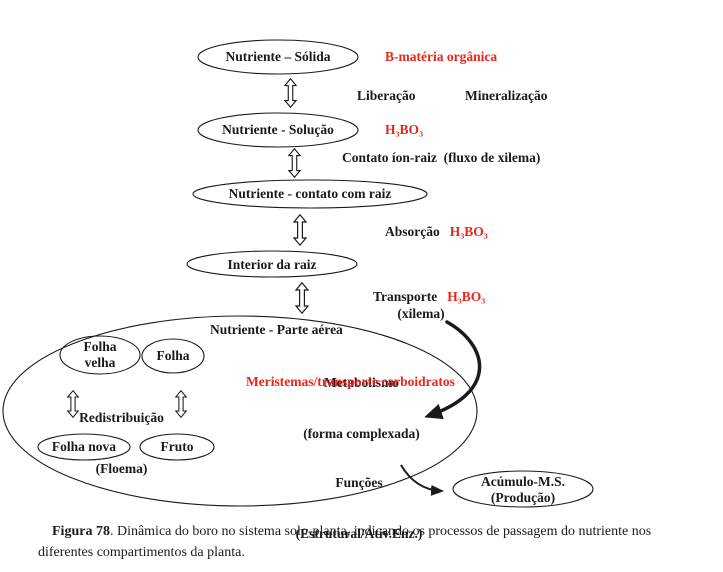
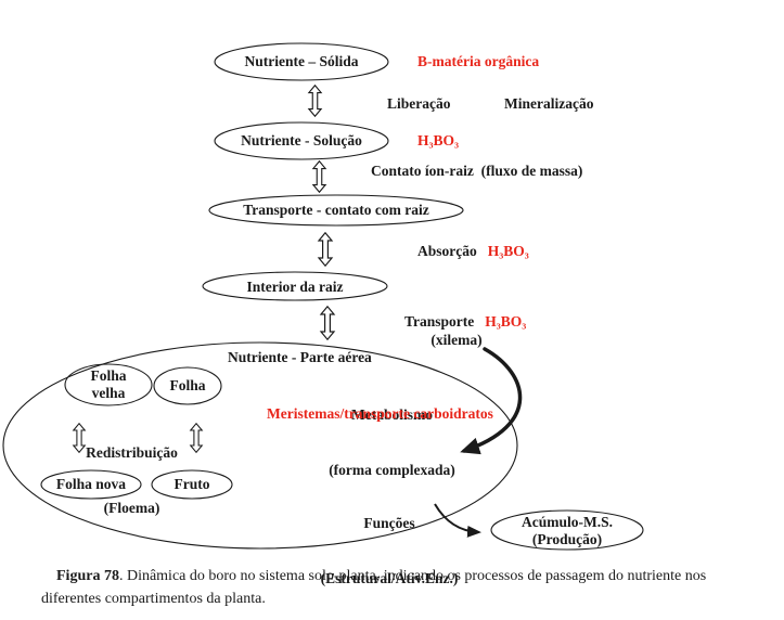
  Nutriente – Sólida
  B-matéria orgânica
  Liberação
  Mineralização
  Nutriente - Solução
  H₃BO₃
- Contato íon-raiz (fluxo de xilema)
+ Contato íon-raiz (fluxo de massa)
- Nutriente - contato com raiz
+ Transporte - contato com raiz
  Absorção
  H₃BO₃
  Interior da raiz
  Transporte
  H₃BO₃
  (xilema)
  Nutriente - Parte aérea
  Metabolismo
  (forma complexada)
  Meristemas/transporte carboidratos
  Folha
  velha
  Folha
  Redistribuição
  (Floema)
  Folha nova
  Fruto
  Funções
  (Estrutural/Ativ.Enz.)
  Acúmulo-M.S.
  (Produção)
  Figura 78. Dinâmica do boro no sistema solo-planta, indicando os processos de passagem do nutriente nos
  diferentes compartimentos da planta.
